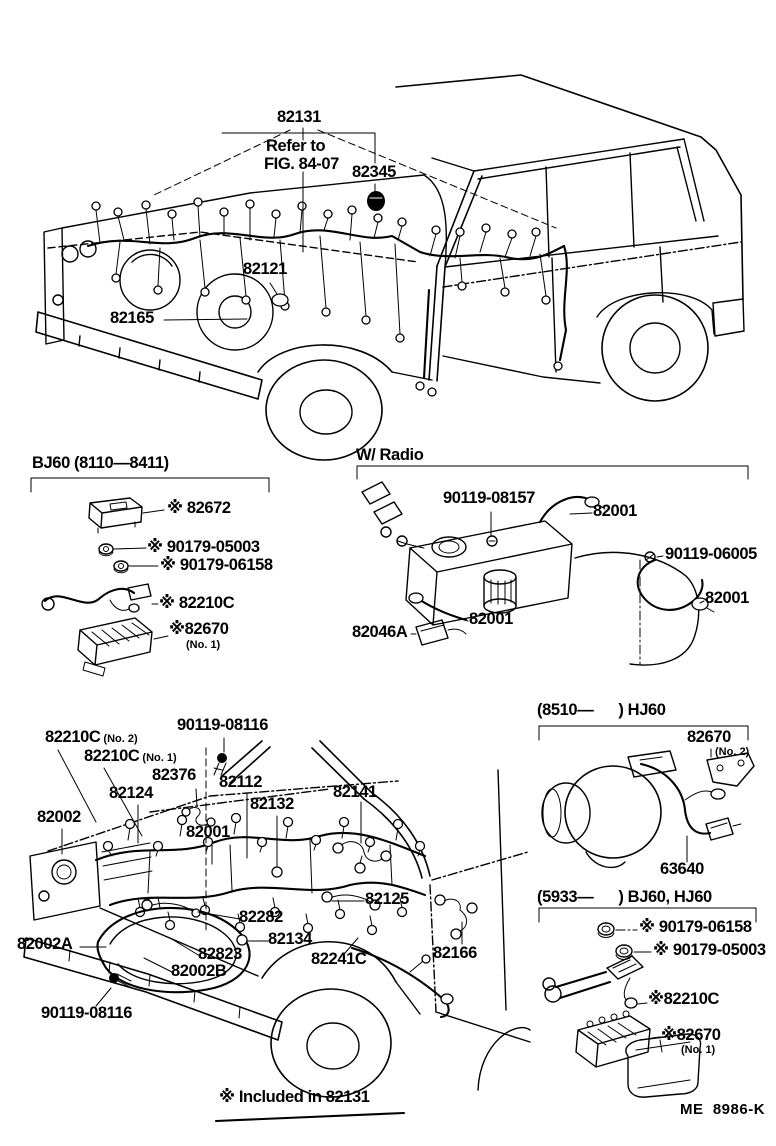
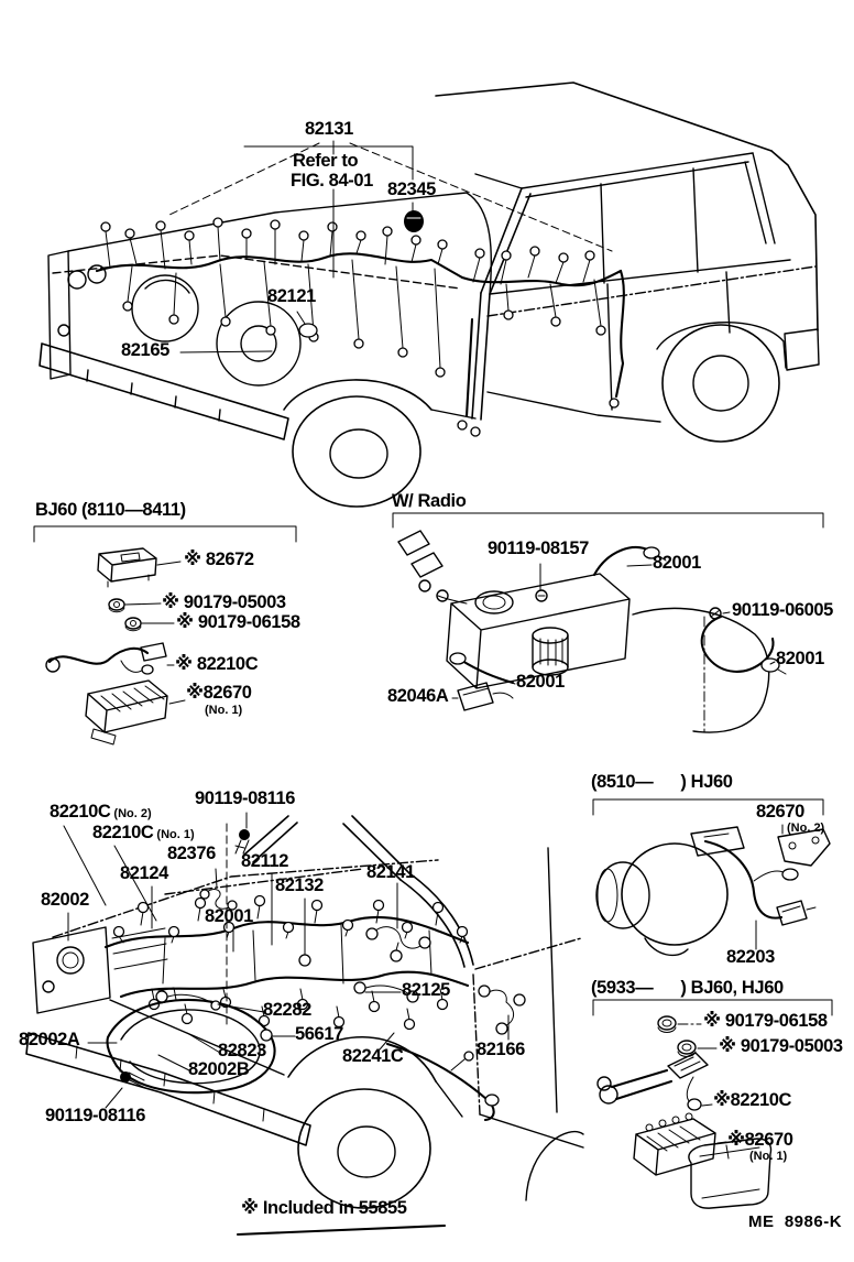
  82131
  Refer to
- FIG. 84-07
+ FIG. 84-01
  82345
  82121
  82165
  BJ60 (8110—8411)
  ※ 82672
  ※ 90179-05003
  ※ 90179-06158
  ※ 82210C
  ※82670
  (No. 1)
  W/ Radio
  90119-08157
  82001
  90119-06005
  82001
  82001
  82046A
  82210C (No. 2)
  82210C (No. 1)
  90119-08116
  82376
  82124
  82112
  82132
  82141
  82002
  82001
  82125
  82282
- 82134
+ 56617
  82002A
  82823
  82002B
  82241C
  82166
  90119-08116
  (8510— ) HJ60
  82670
  (No. 2)
- 63640
+ 82203
  (5933— ) BJ60, HJ60
  ※ 90179-06158
  ※ 90179-05003
  ※82210C
  ※82670
  (No. 1)
- ※ Included in 82131
+ ※ Included in 55855
  ME 8986-K
